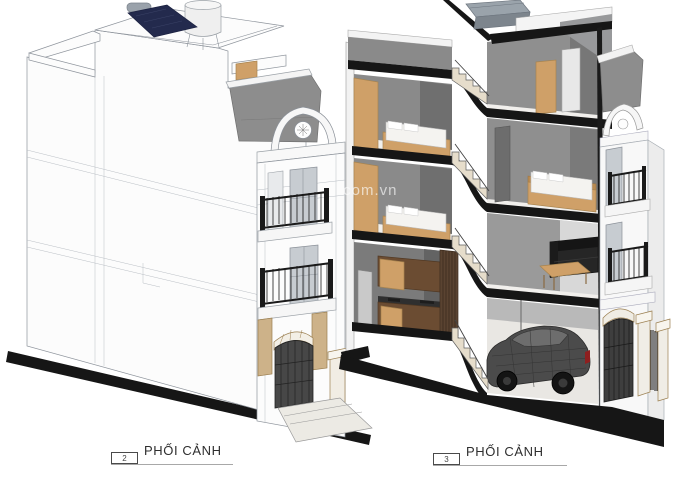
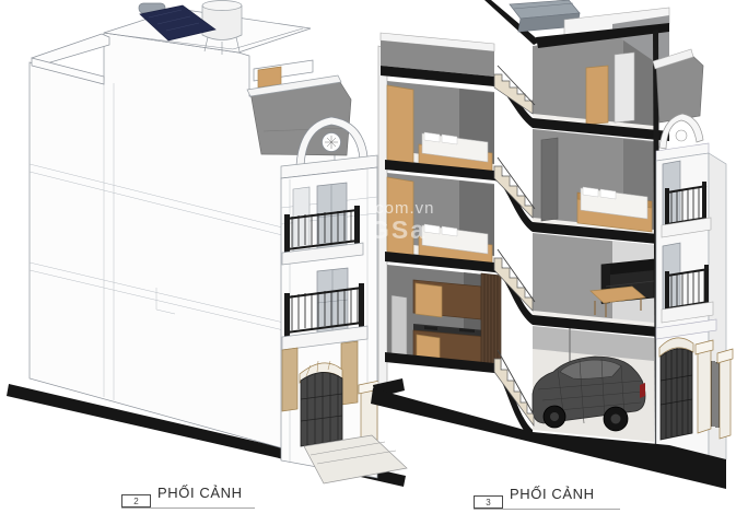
  .com.vn
+ GSa
  2
  PHỐI CẢNH
  3
  PHỐI CẢNH
